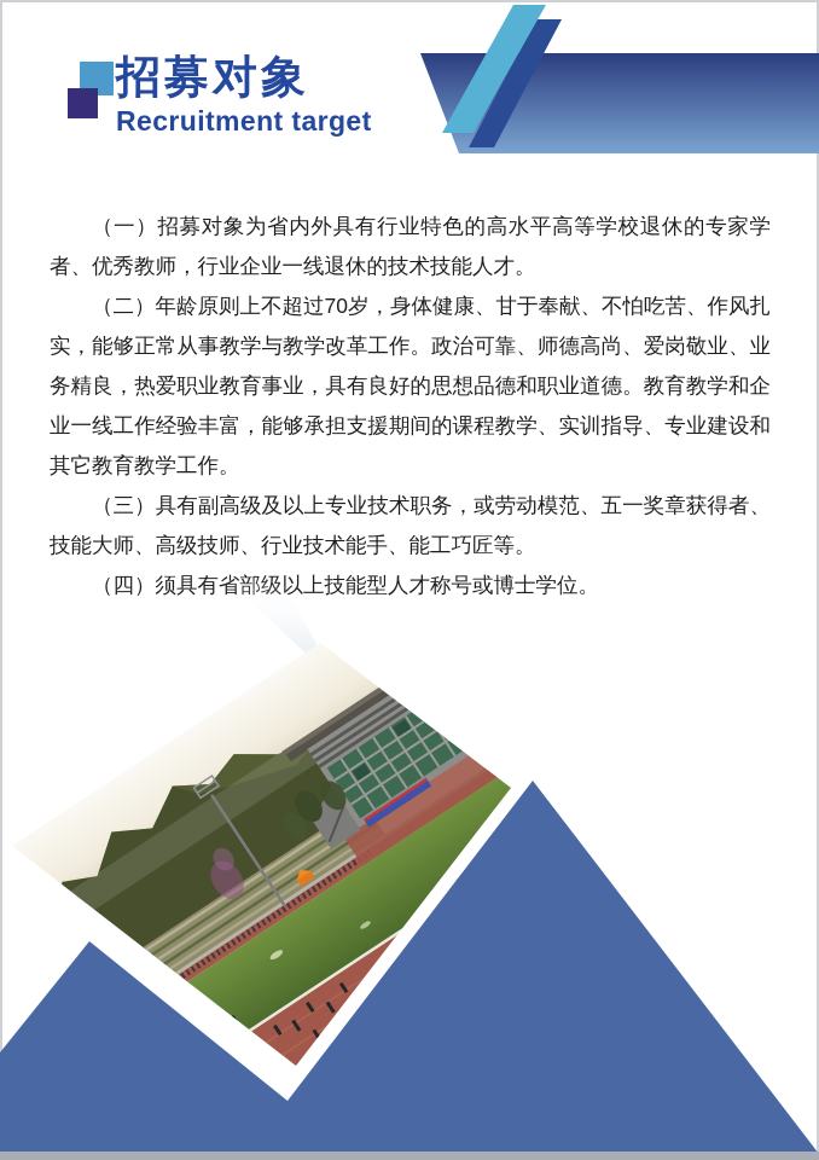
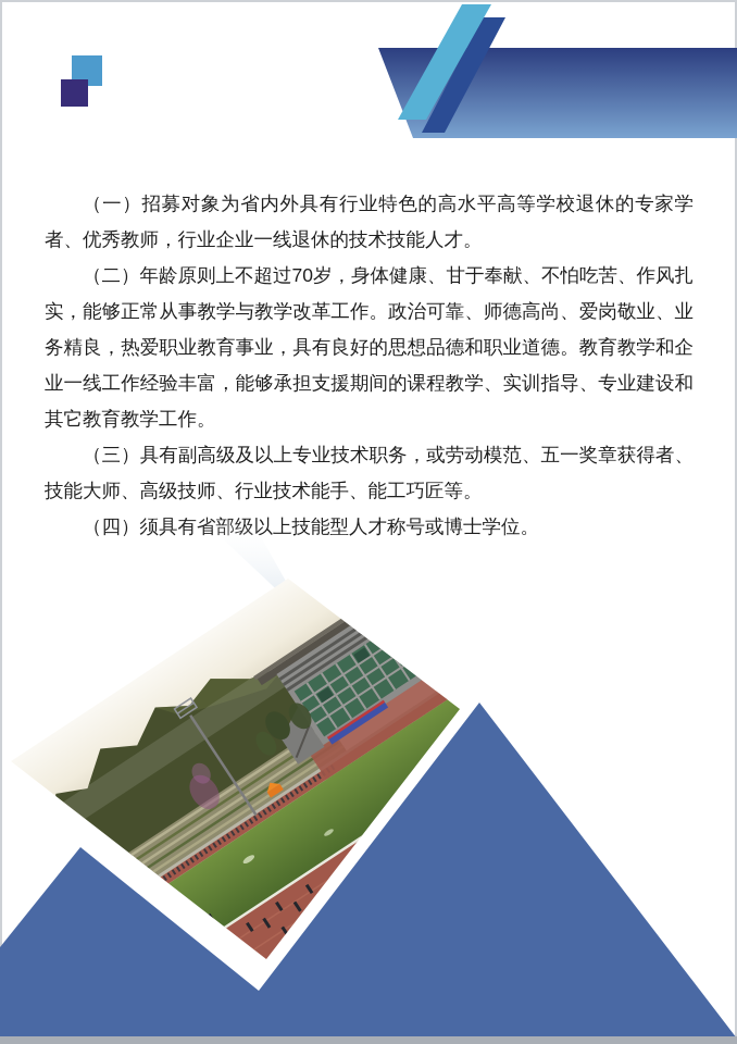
- 招募对象
- Recruitment target
  （一）招募对象为省内外具有行业特色的高水平高等学校退休的专家学者、优秀教师，行业企业一线退休的技术技能人才。
  （二）年龄原则上不超过70岁，身体健康、甘于奉献、不怕吃苦、作风扎实，能够正常从事教学与教学改革工作。政治可靠、师德高尚、爱岗敬业、业务精良，热爱职业教育事业，具有良好的思想品德和职业道德。教育教学和企业一线工作经验丰富，能够承担支援期间的课程教学、实训指导、专业建设和其它教育教学工作。
  （三）具有副高级及以上专业技术职务，或劳动模范、五一奖章获得者、技能大师、高级技师、行业技术能手、能工巧匠等。
  （四）须具有省以上技能型人才称号或博士学位。
